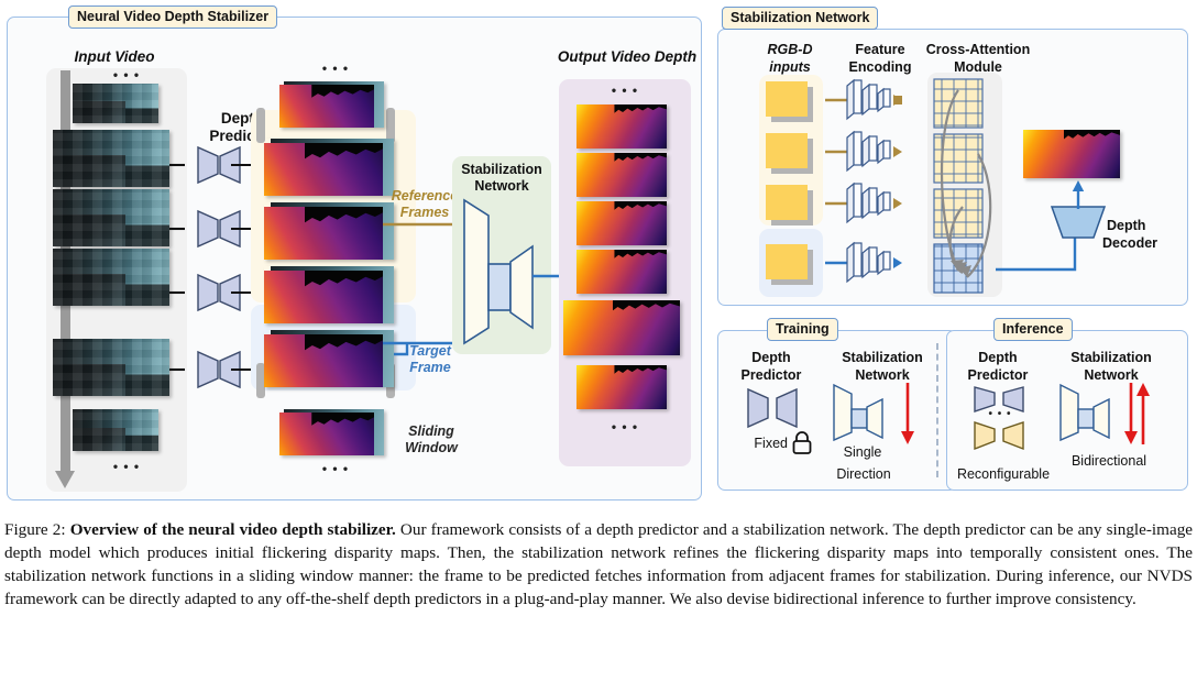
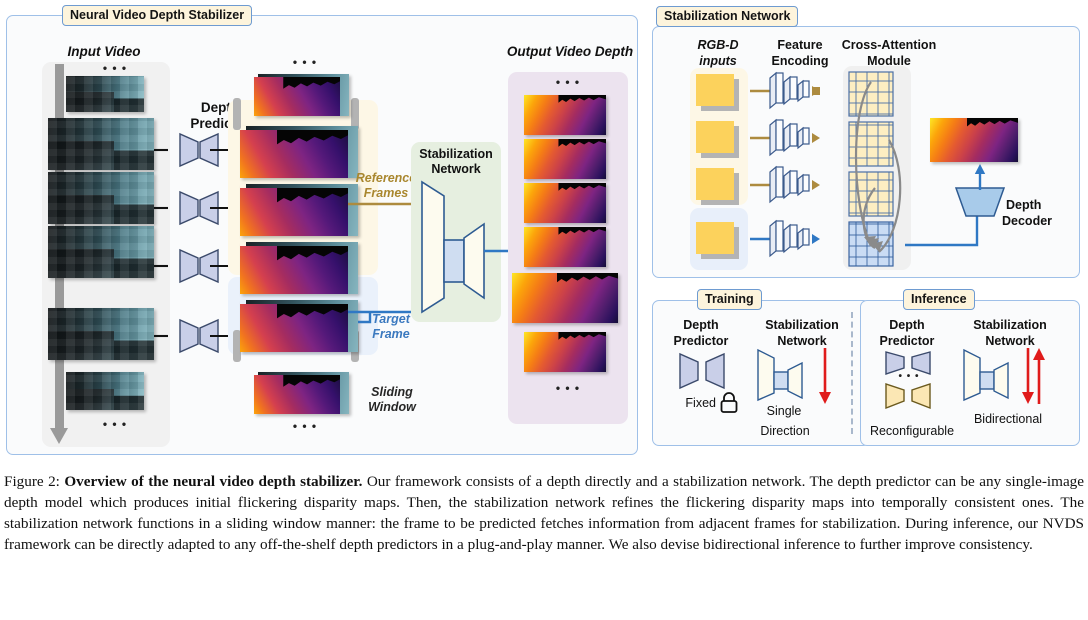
  Neural Video Depth Stabilizer
  Input Video
  • • •
  • • •
  • • •
  • • •
  Referenc
  Frames
  Target
  Frame
  Sliding
  Window
  Stabilization
  Network
  Output Video Depth
  • • •
  • • •
  Stabilization Network
  RGB-D
  inputs
  Feature
  Encoding
  Cross-Attention
  Module
  Depth
  Decoder
  Training
  Depth
  Predictor
  Stabilization
  Network
  Fixed
  Single
  Direction
  Inference
  Depth
  Predictor
  Stabilization
  Network
  • • •
  Reconfigurable
  Bidirectional
- Figure 2: Overview of the neural video depth stabilizer. Our framework consists of a depth predictor and a stabilization network. The depth predictor can be any single-image depth model which produces initial flickering disparity maps. Then, the stabilization network refines the flickering disparity maps into temporally consistent ones. The stabilization network functions in a sliding window manner: the frame to be predicted fetches information from adjacent frames for stabilization. During inference, our NVDS framework can be directly adapted to any off-the-shelf depth predictors in a plug-and-play manner. We also devise bidirectional inference to further improve consistency.
+ Figure 2: Overview of the neural video depth stabilizer. Our framework consists of a depth directly and a stabilization network. The depth predictor can be any single-image depth model which produces initial flickering disparity maps. Then, the stabilization network refines the flickering disparity maps into temporally consistent ones. The stabilization network functions in a sliding window manner: the frame to be predicted fetches information from adjacent frames for stabilization. During inference, our NVDS framework can be directly adapted to any off-the-shelf depth predictors in a plug-and-play manner. We also devise bidirectional inference to further improve consistency.
